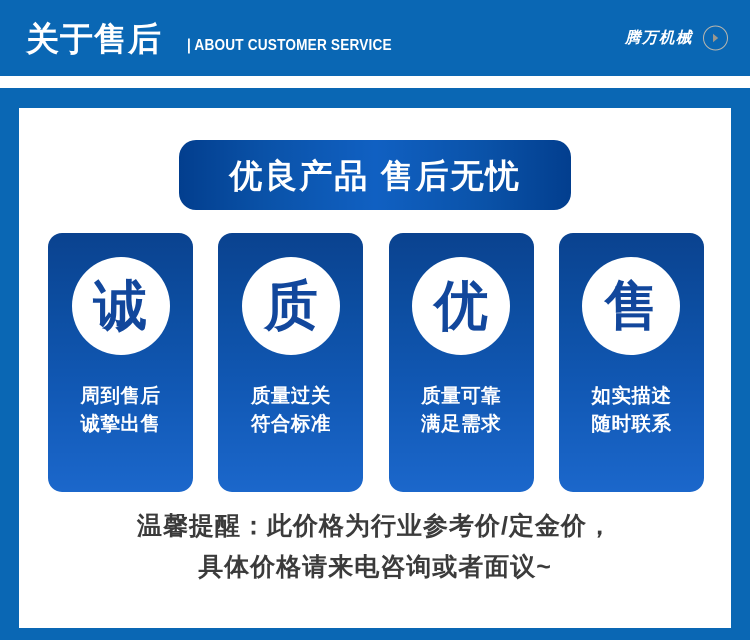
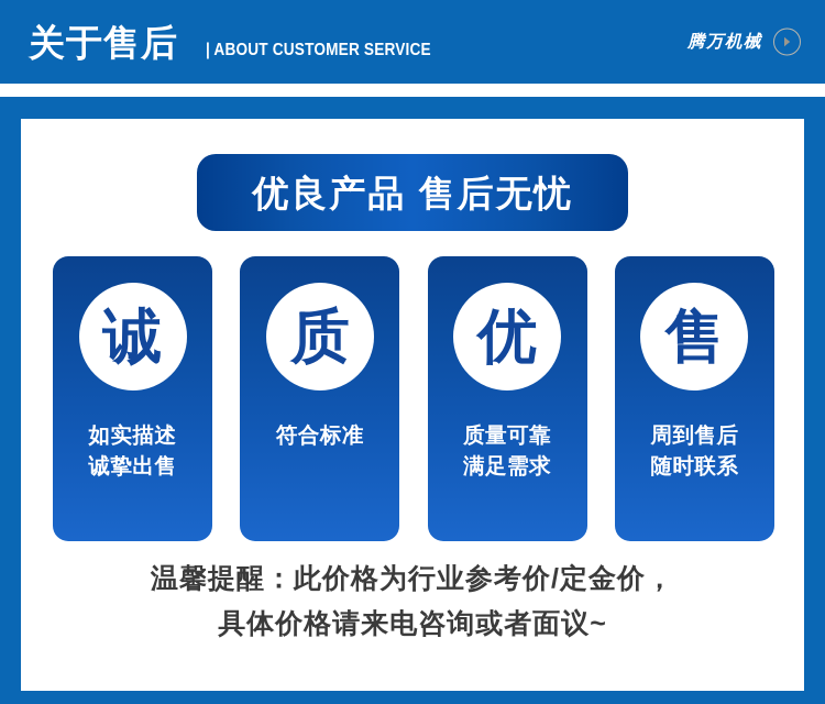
  关于售后
  | ABOUT CUSTOMER SERVICE
  腾万机械
  优良产品 售后无忧
  诚
- 周到售后
+ 如实描述
  诚挚出售
  质
- 质量过关
  符合标准
  优
  质量可靠
  满足需求
  售
- 如实描述
+ 周到售后
  随时联系
  温馨提醒：此价格为行业参考价/定金价，
  具体价格请来电咨询或者面议~
